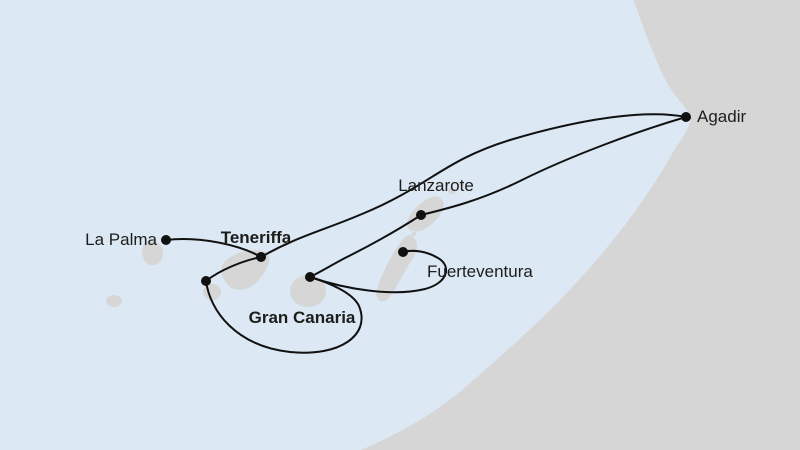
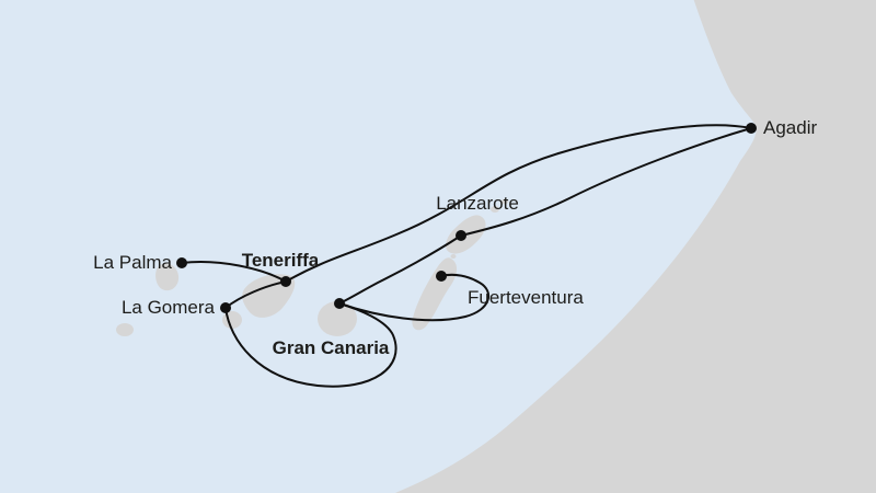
  La Palma
  Teneriffa
+ La Gomera
  Gran Canaria
  Lanzarote
  Fuerteventura
  Agadir
